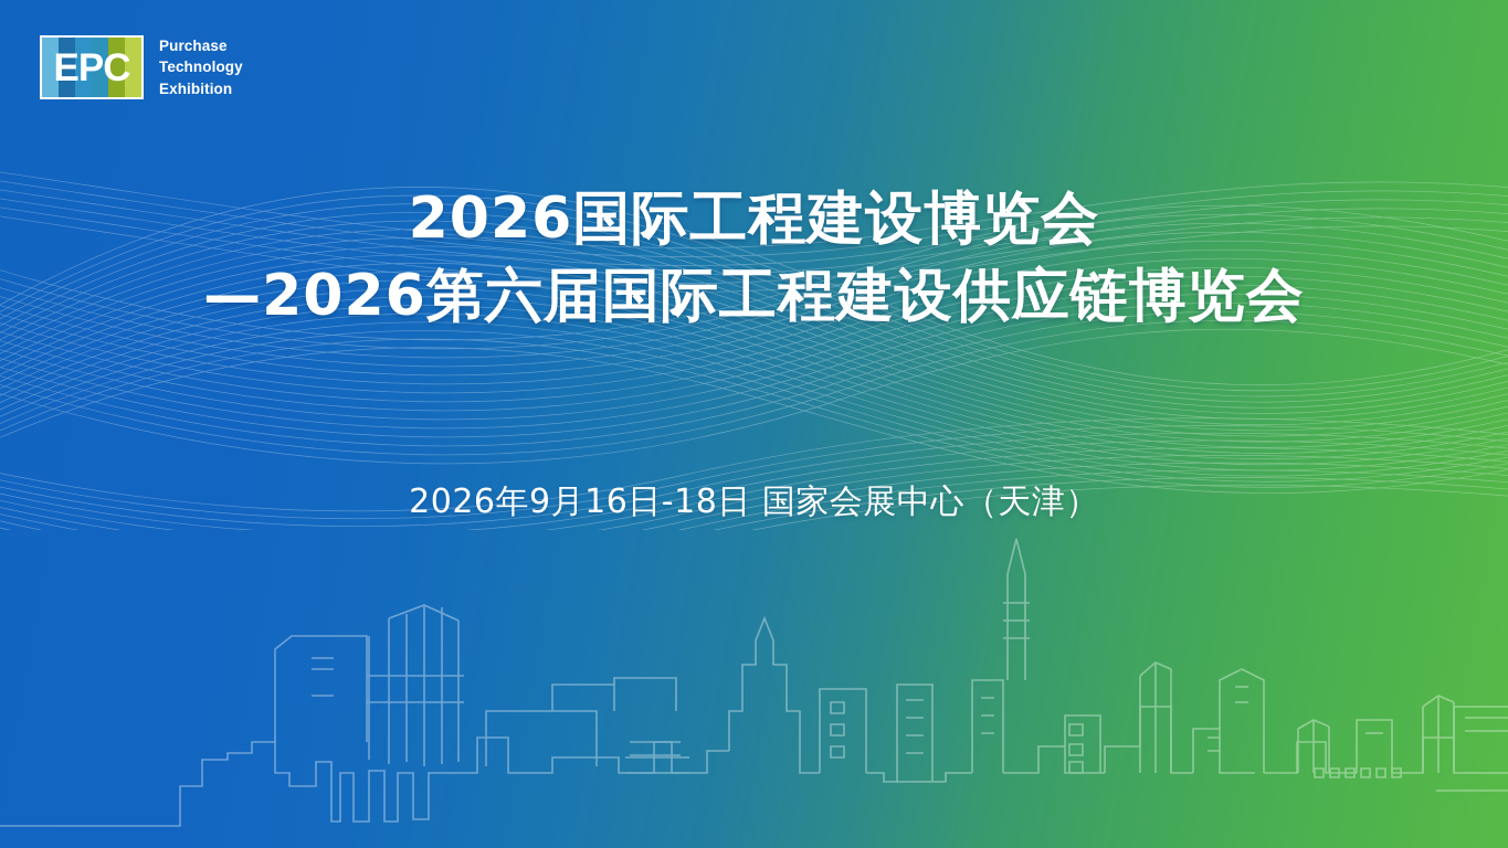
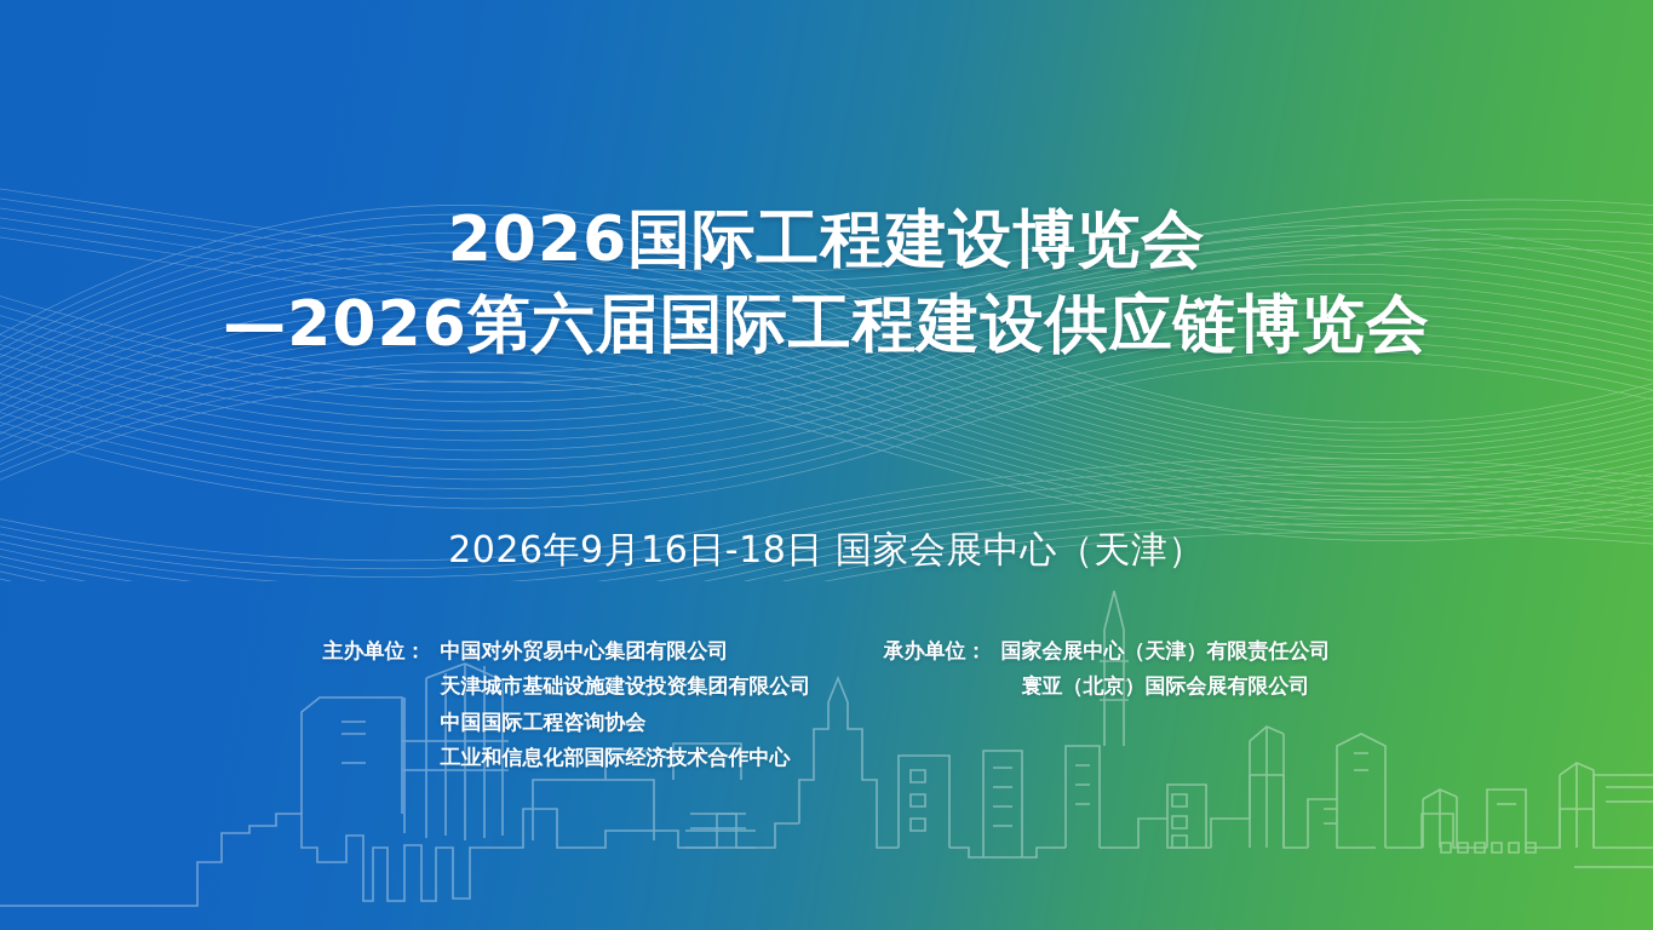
- EPC
- Purchase
- Technology
- Exhibition
  2026国际工程建设博览会
  —2026第六届国际工程建设供应链博览会
  2026年9月16日-18日 国家会展中心（天津）
+ 主办单位：
+ 中国对外贸易中心集团有限公司
+ 天津城市基础设施建设投资集团有限公司
+ 中国国际工程咨询协会
+ 工业和信息化部国际经济技术合作中心
+ 承办单位：
+ 国家会展中心（天津）有限责任公司
+ 寰亚（北京）国际会展有限公司
